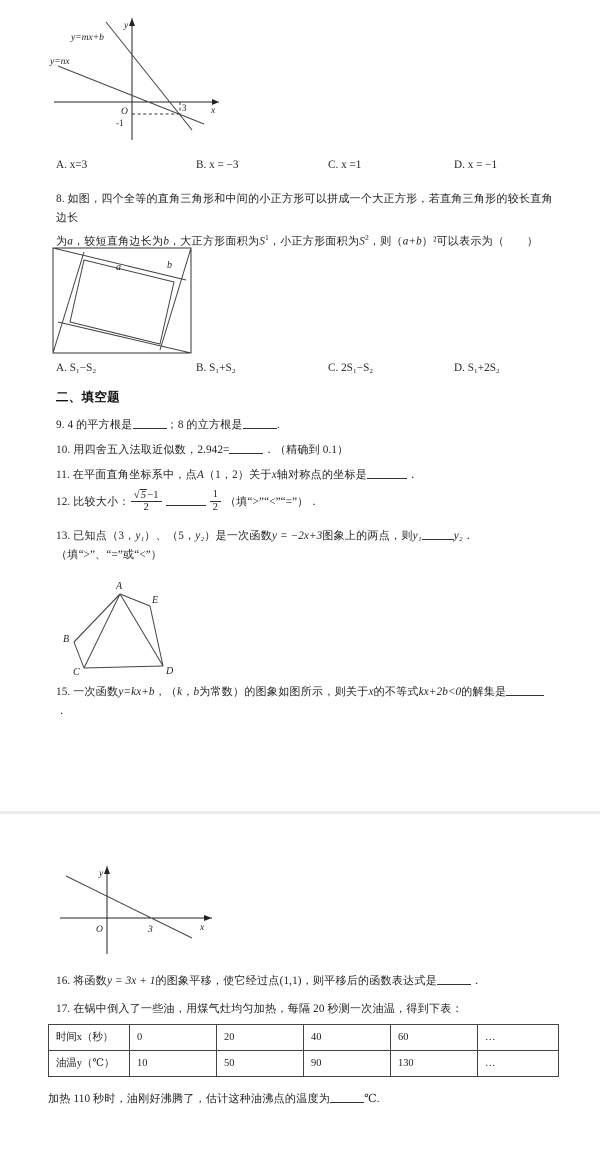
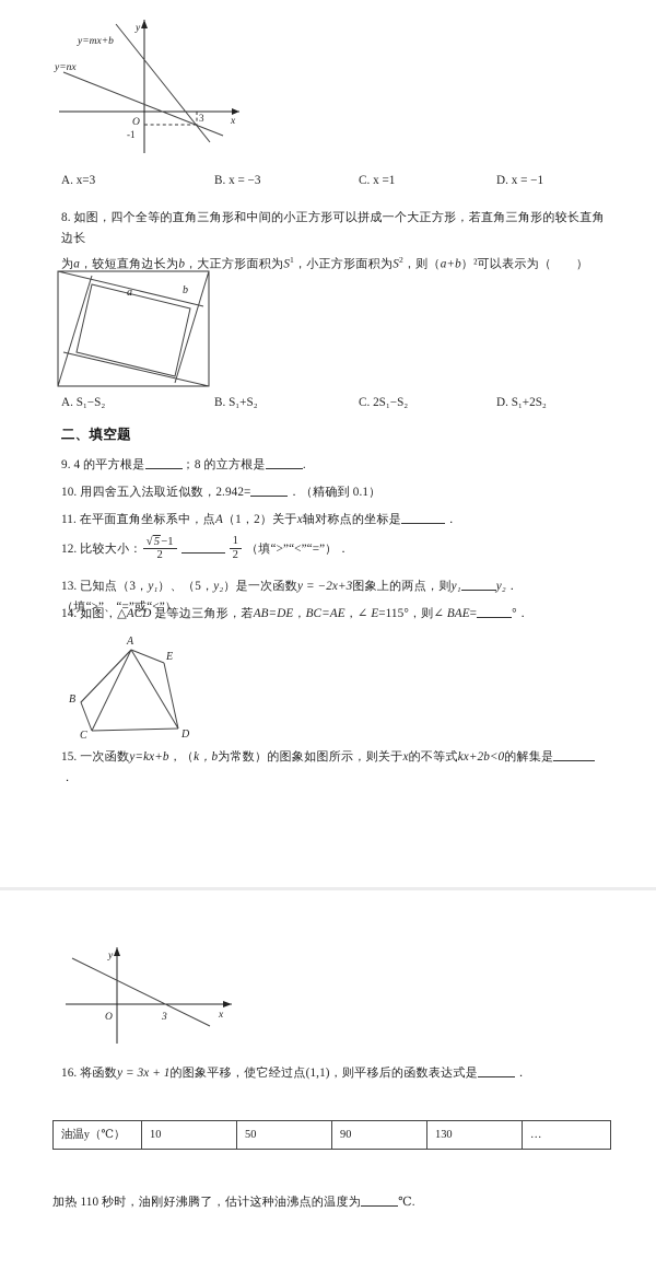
  y=mx+b
  y=nx
  O
  x
  y
  3
  -1
  A. x=3
  B. x = −3
  C. x =1
  D. x = −1
  8. 如图，四个全等的直角三角形和中间的小正方形可以拼成一个大正方形，若直角三角形的较长直角边长
  为a，较短直角边长为b，大正方形面积为S1，小正方形面积为S2，则（a+b）²可以表示为（ ）
  a
  b
  A. S₁−S₂
  B. S₁+S₂
  C. 2S₁−S₂
  D. S₁+2S₂
  二、填空题
  9. 4 的平方根是 ；8 的立方根是 .
  10. 用四舍五入法取近似数，2.942= ．（精确到 0.1）
  11. 在平面直角坐标系中，点A（1，2）关于x轴对称点的坐标是 ．
  12. 比较大小：
  √5−1
  2
  1
  2
  （填“>”“<”“=”）．
  13. 已知点（3，y₁）、（5，y₂）是一次函数y = −2x+3图象上的两点，则y₁ y₂．（填“>”、“=”或“<”）
+ 14. 如图，△ACD 是等边三角形，若AB=DE，BC=AE，∠ E=115°，则∠ BAE= °．
  A
  B
  C
  D
  E
  15. 一次函数y=kx+b，（k，b为常数）的图象如图所示，则关于x的不等式kx+2b<0的解集是．
  O
  x
  y
  3
  16. 将函数y = 3x + 1的图象平移，使它经过点(1,1)，则平移后的函数表达式是 ．
- 17. 在锅中倒入了一些油，用煤气灶均匀加热，每隔 20 秒测一次油温，得到下表：
- 时间x（秒）	0	20	40	60	…
  油温y（℃）	10	50	90	130	…
  加热 110 秒时，油刚好沸腾了，估计这种油沸点的温度为 ℃.
